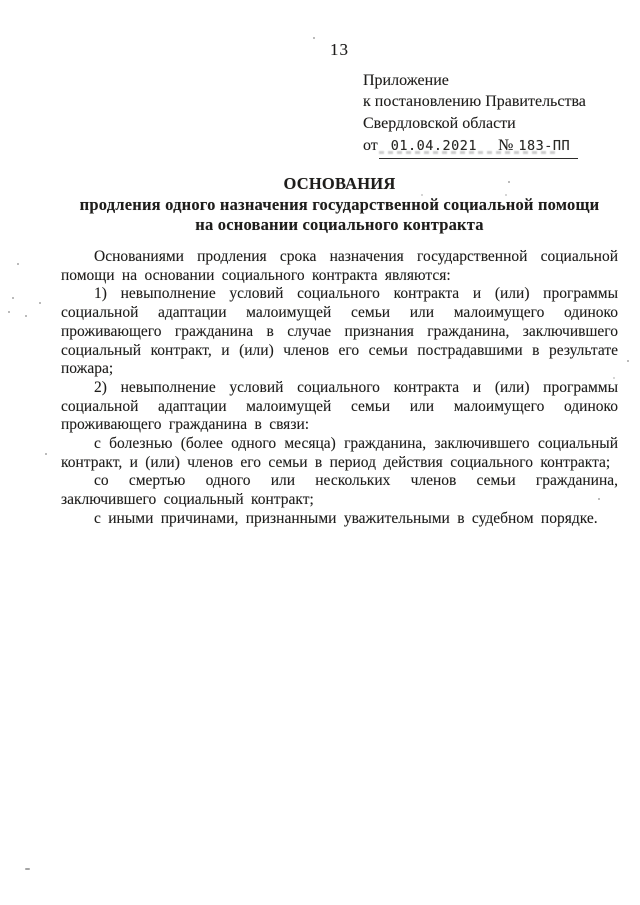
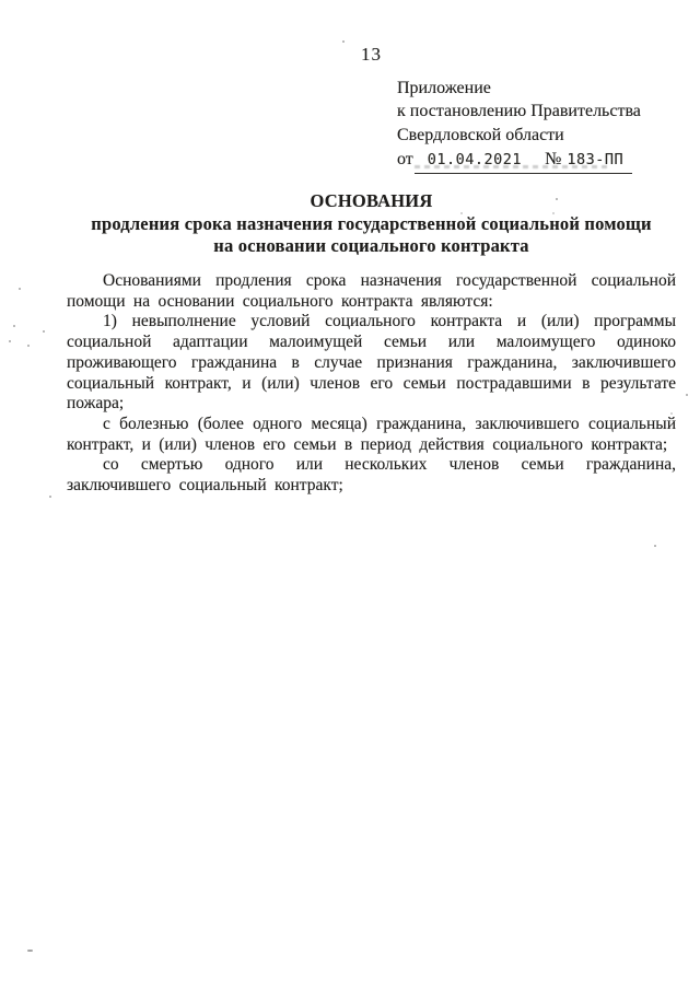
  13
  Приложение
  к постановлению Правительства
  Свердловской области
  от 01.04.2021 № 183-ПП
  ОСНОВАНИЯ
- продления одного назначения государственной социальной помощи
+ продления срока назначения государственной социальной помощи
  на основании социального контракта
  Основаниями продления срока назначения государственной социальной помощи на основании социального контракта являются:
  1) невыполнение условий социального контракта и (или) программы социальной адаптации малоимущей семьи или малоимущего одиноко проживающего гражданина в случае признания гражданина, заключившего социальный контракт, и (или) членов его семьи пострадавшими в результате пожара;
- 2) невыполнение условий социального контракта и (или) программы социальной адаптации малоимущей семьи или малоимущего одиноко проживающего гражданина в связи:
  с болезнью (более одного месяца) гражданина, заключившего социальный контракт, и (или) членов его семьи в период действия социального контракта;
  со смертью одного или нескольких членов семьи гражданина, заключившего социальный контракт;
- с иными причинами, признанными уважительными в судебном порядке.
